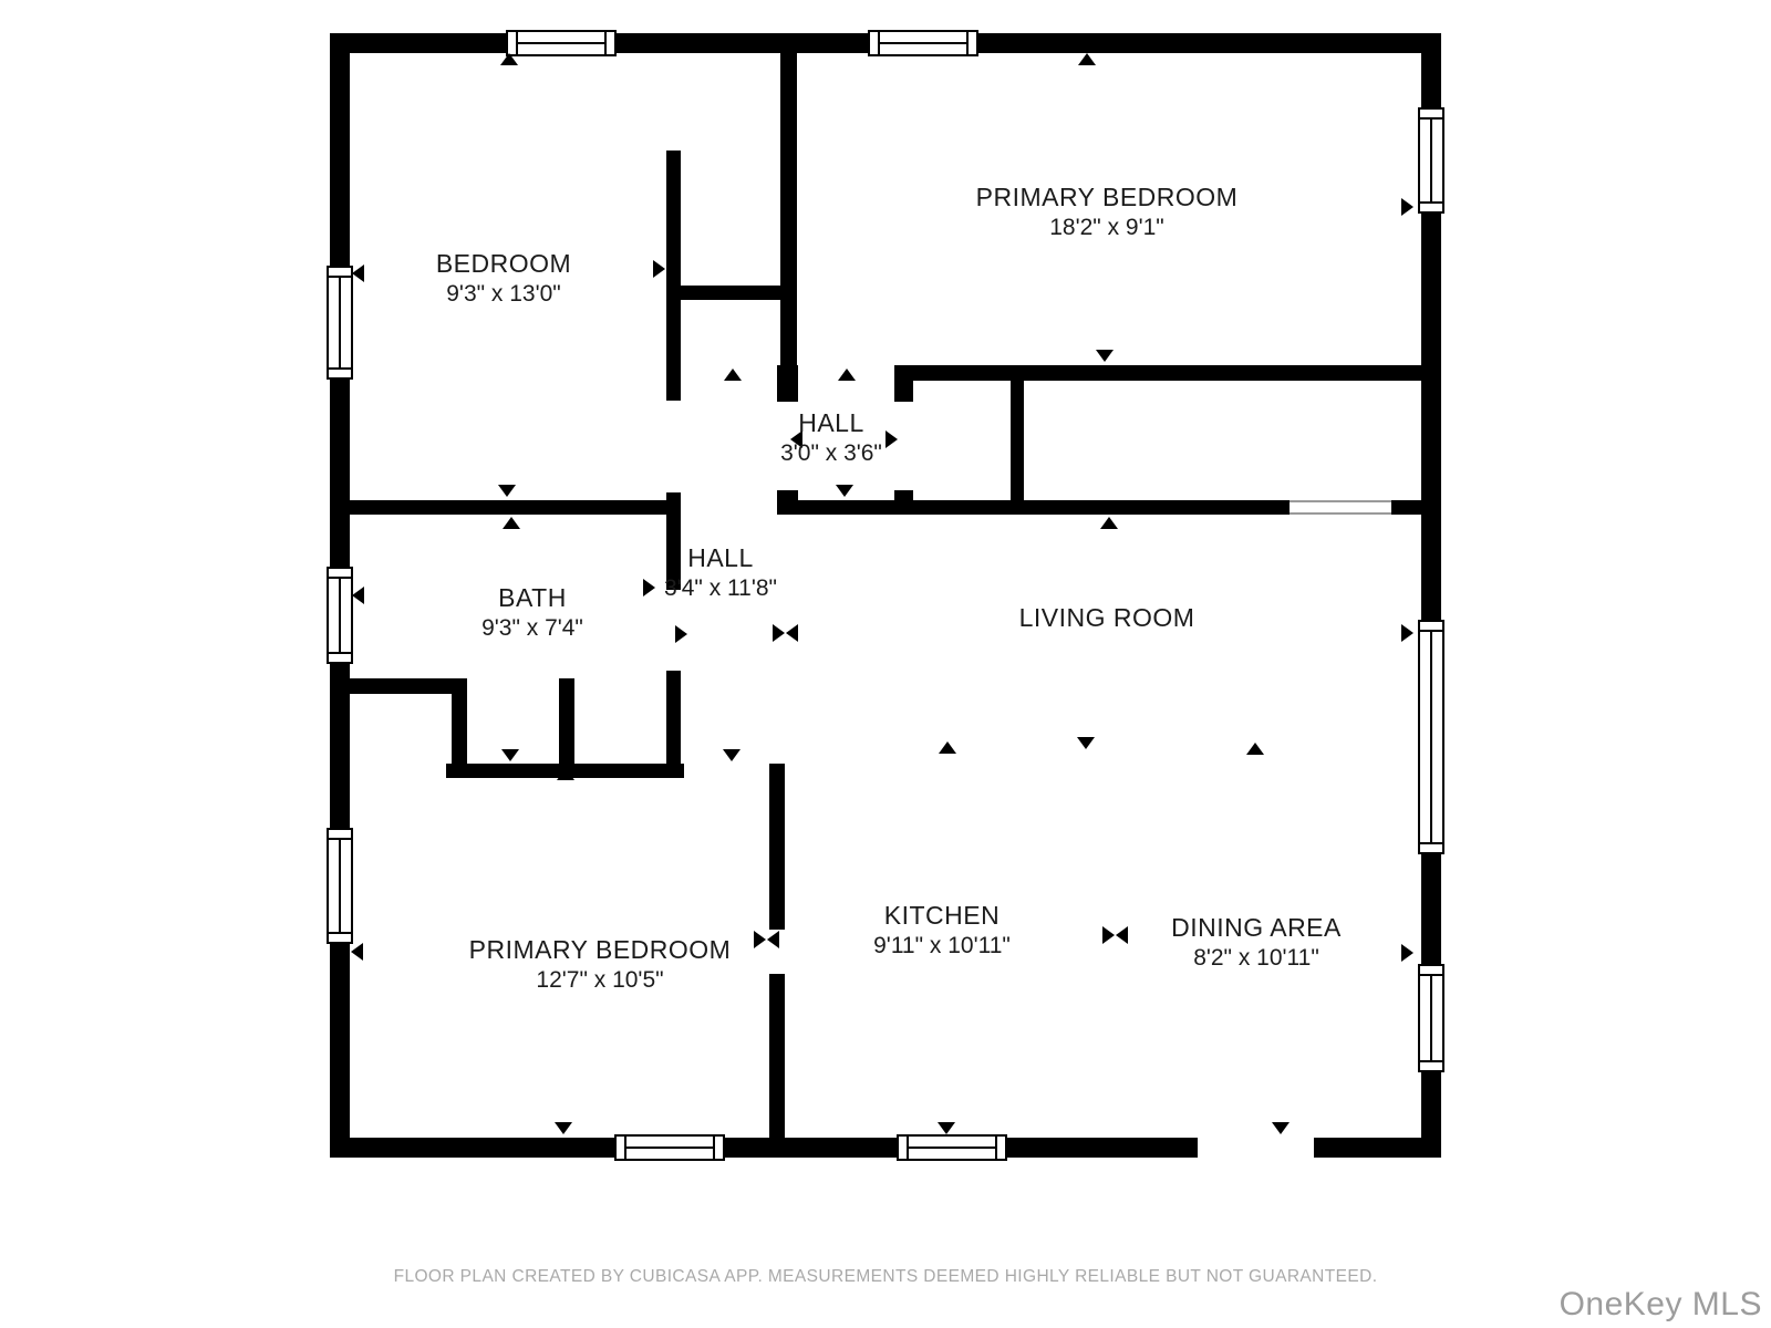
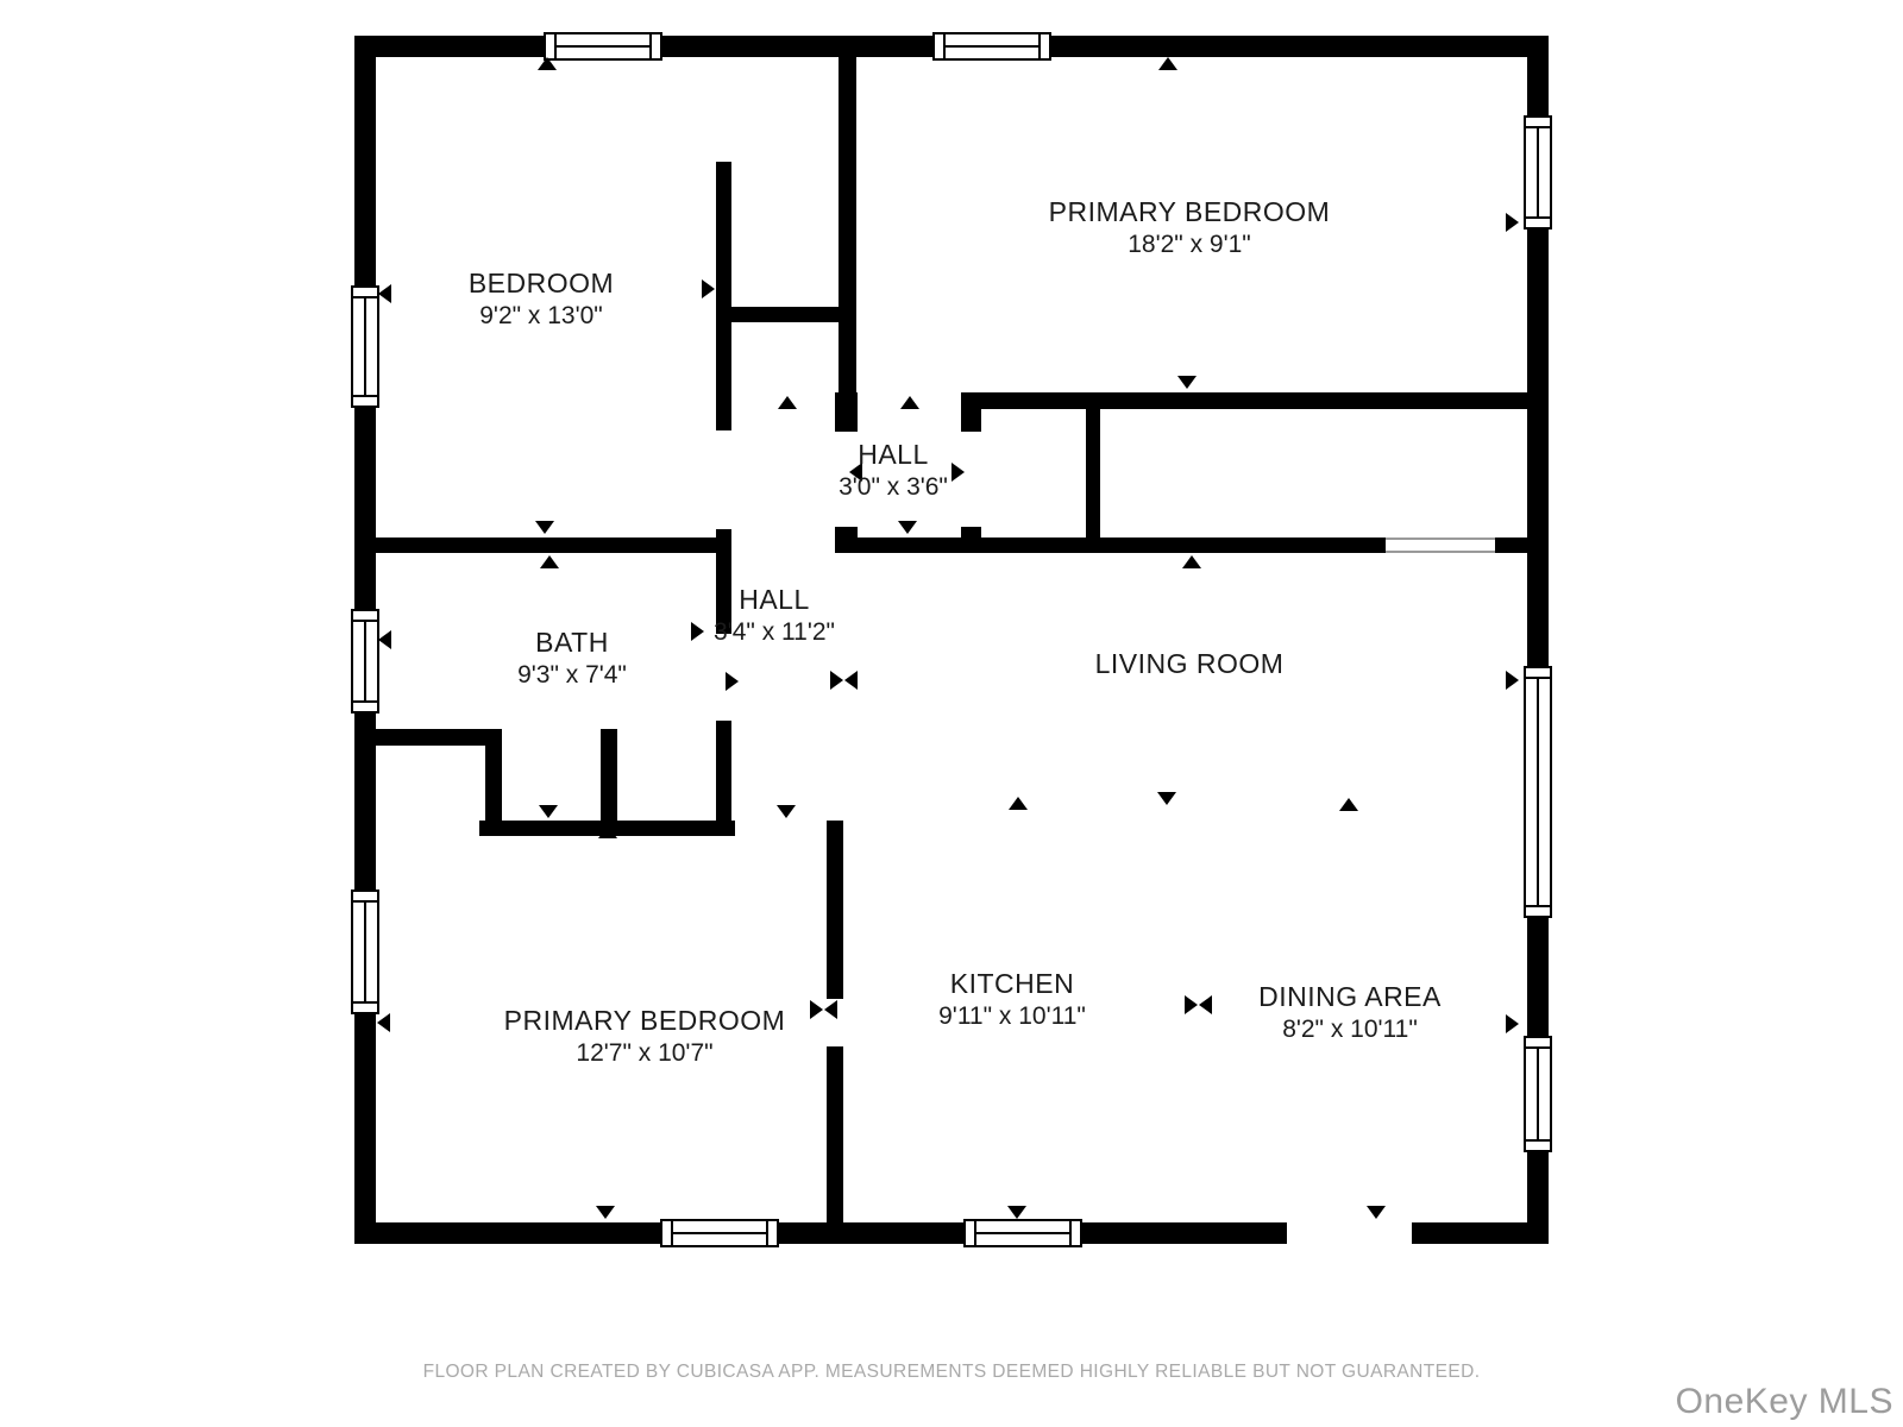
  BEDROOM
- 9'3" x 13'0"
+ 9'2" x 13'0"
  PRIMARY BEDROOM
  18'2" x 9'1"
  HALL
  3'0" x 3'6"
  BATH
  9'3" x 7'4"
  HALL
- 3'4" x 11'8"
+ 3'4" x 11'2"
  LIVING ROOM
  PRIMARY BEDROOM
- 12'7" x 10'5"
+ 12'7" x 10'7"
  KITCHEN
  9'11" x 10'11"
  DINING AREA
  8'2" x 10'11"
  FLOOR PLAN CREATED BY CUBICASA APP. MEASUREMENTS DEEMED HIGHLY RELIABLE BUT NOT GUARANTEED.
  OneKey MLS
